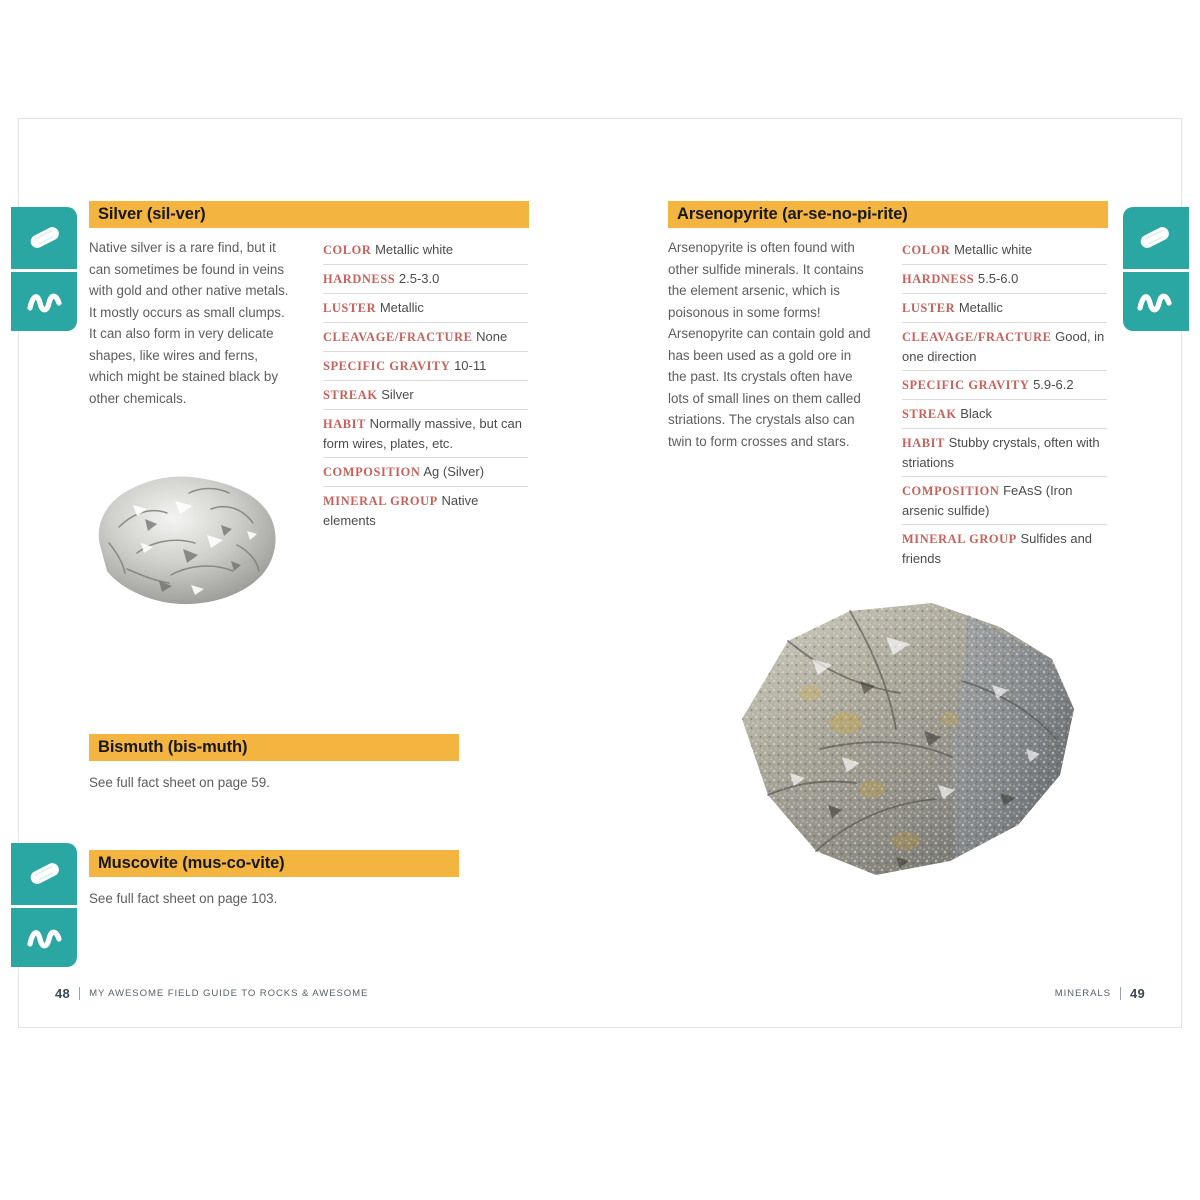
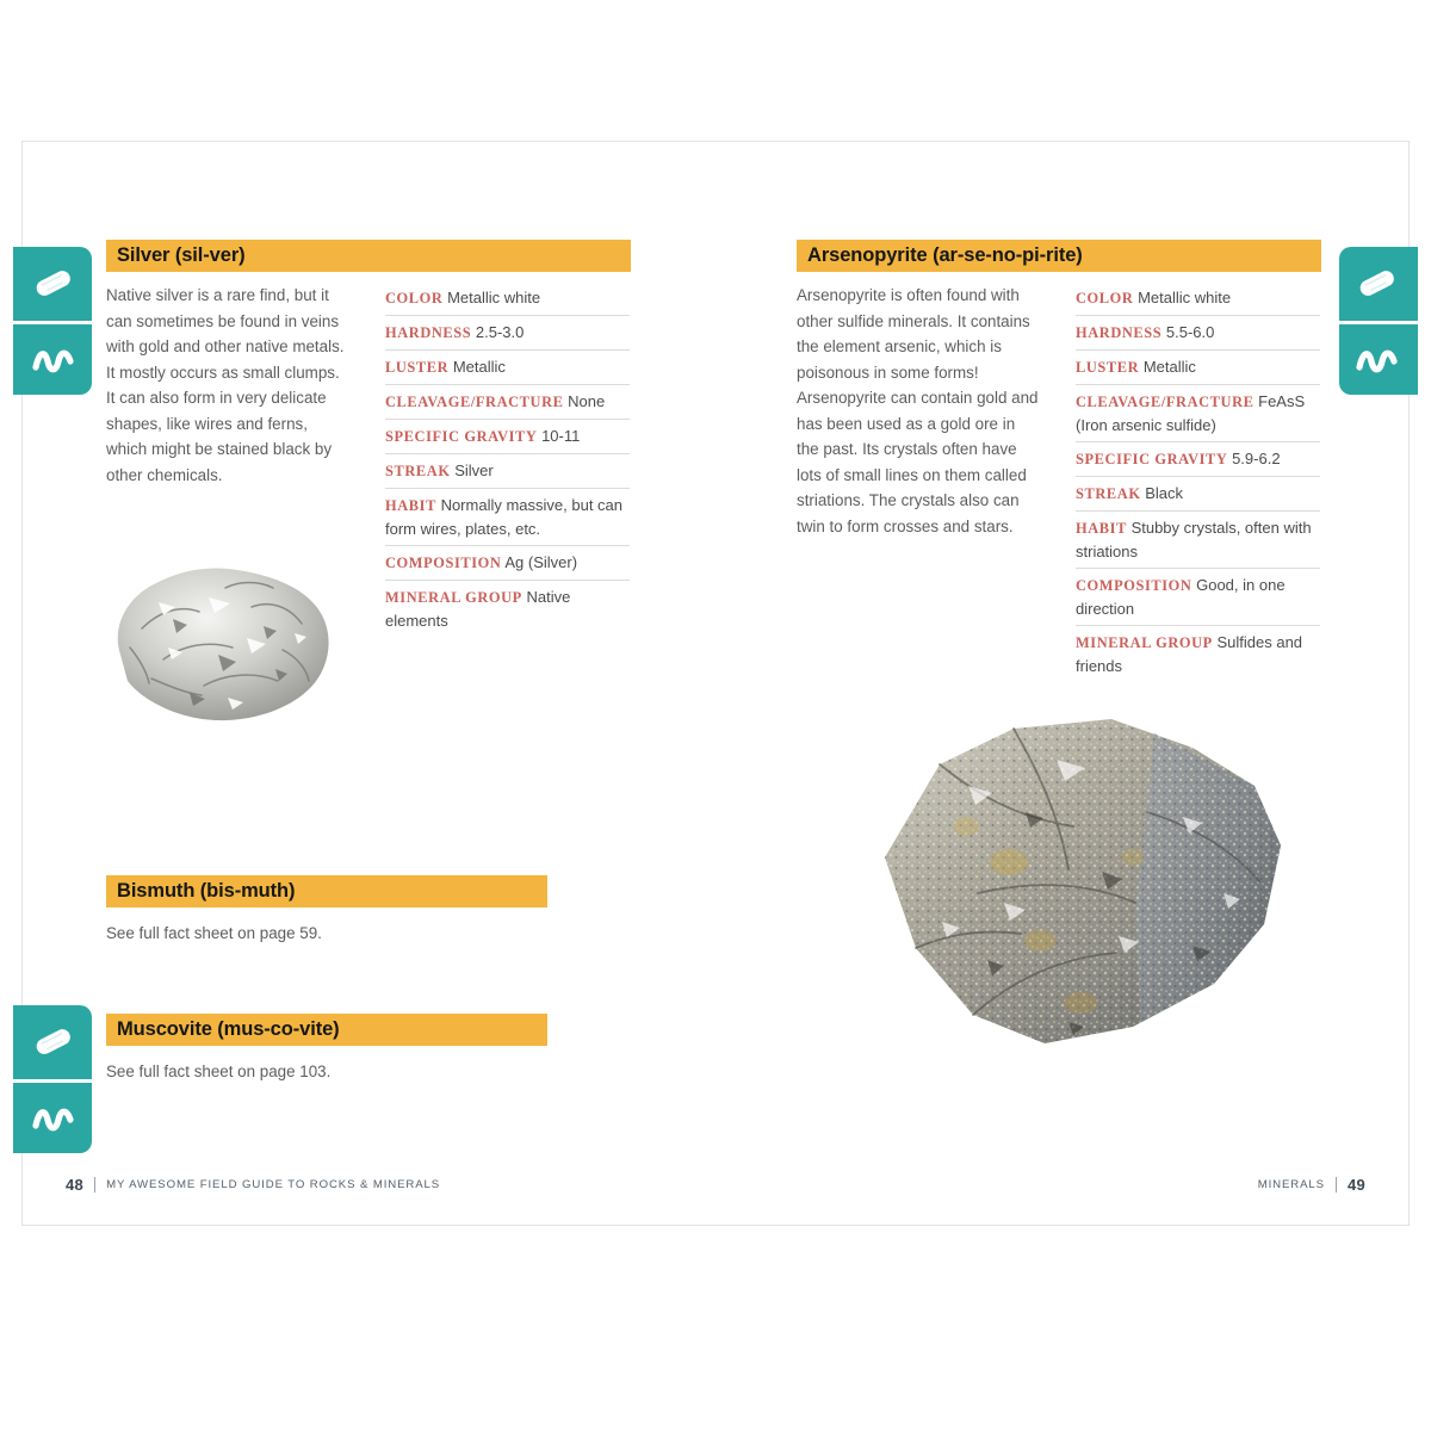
  Silver (sil-ver)
  Native silver is a rare find, but it can sometimes be found in veins with gold and other native metals. It mostly occurs as small clumps. It can also form in very delicate shapes, like wires and ferns, which might be stained black by other chemicals.
  COLOR Metallic white
  HARDNESS 2.5-3.0
  LUSTER Metallic
  CLEAVAGE/FRACTURE None
  SPECIFIC GRAVITY 10-11
  STREAK Silver
  HABIT Normally massive, but can form wires, plates, etc.
  COMPOSITION Ag (Silver)
  MINERAL GROUP Native elements
  Bismuth (bis-muth)
  See full fact sheet on page 59.
  Muscovite (mus-co-vite)
  See full fact sheet on page 103.
  48
- MY AWESOME FIELD GUIDE TO ROCKS & AWESOME
+ MY AWESOME FIELD GUIDE TO ROCKS & MINERALS
  Arsenopyrite (ar-se-no-pi-rite)
  Arsenopyrite is often found with other sulfide minerals. It contains the element arsenic, which is poisonous in some forms! Arsenopyrite can contain gold and has been used as a gold ore in the past. Its crystals often have lots of small lines on them called striations. The crystals also can twin to form crosses and stars.
  COLOR Metallic white
  HARDNESS 5.5-6.0
  LUSTER Metallic
- CLEAVAGE/FRACTURE Good, in one direction
+ CLEAVAGE/FRACTURE FeAsS (Iron arsenic sulfide)
  SPECIFIC GRAVITY 5.9-6.2
  STREAK Black
  HABIT Stubby crystals, often with striations
- COMPOSITION FeAsS (Iron arsenic sulfide)
+ COMPOSITION Good, in one direction
  MINERAL GROUP Sulfides and friends
  MINERALS
  49
